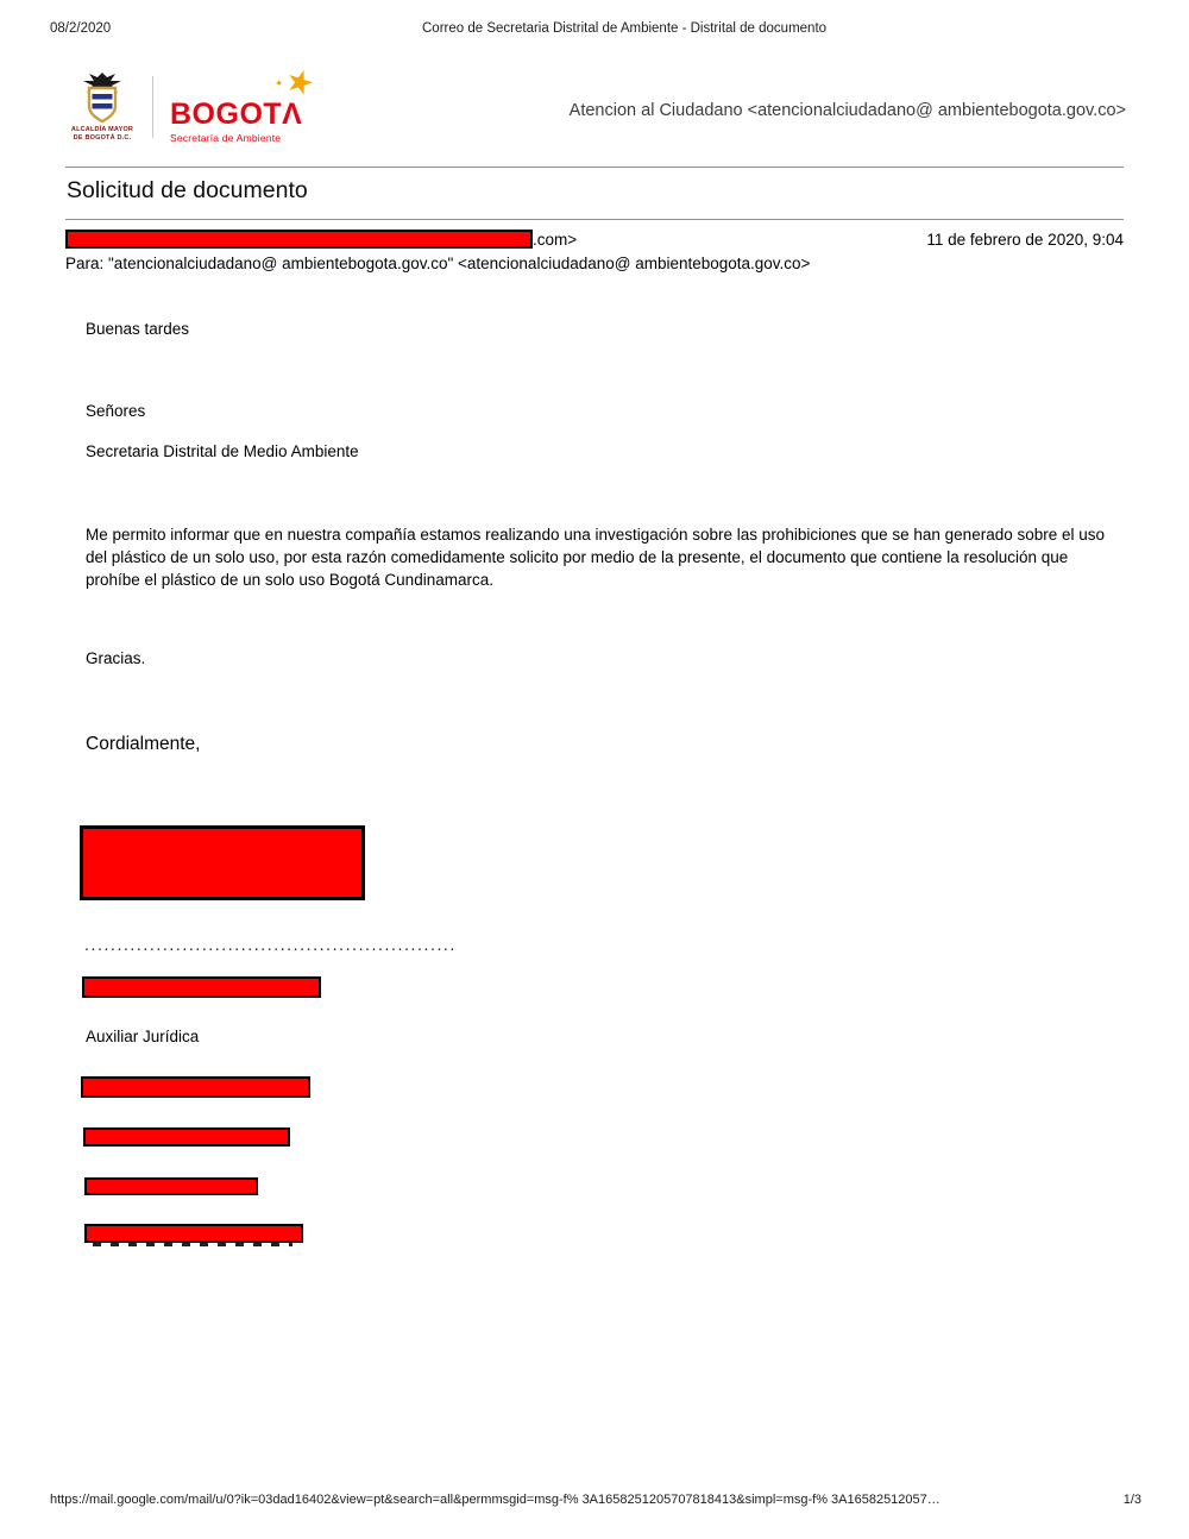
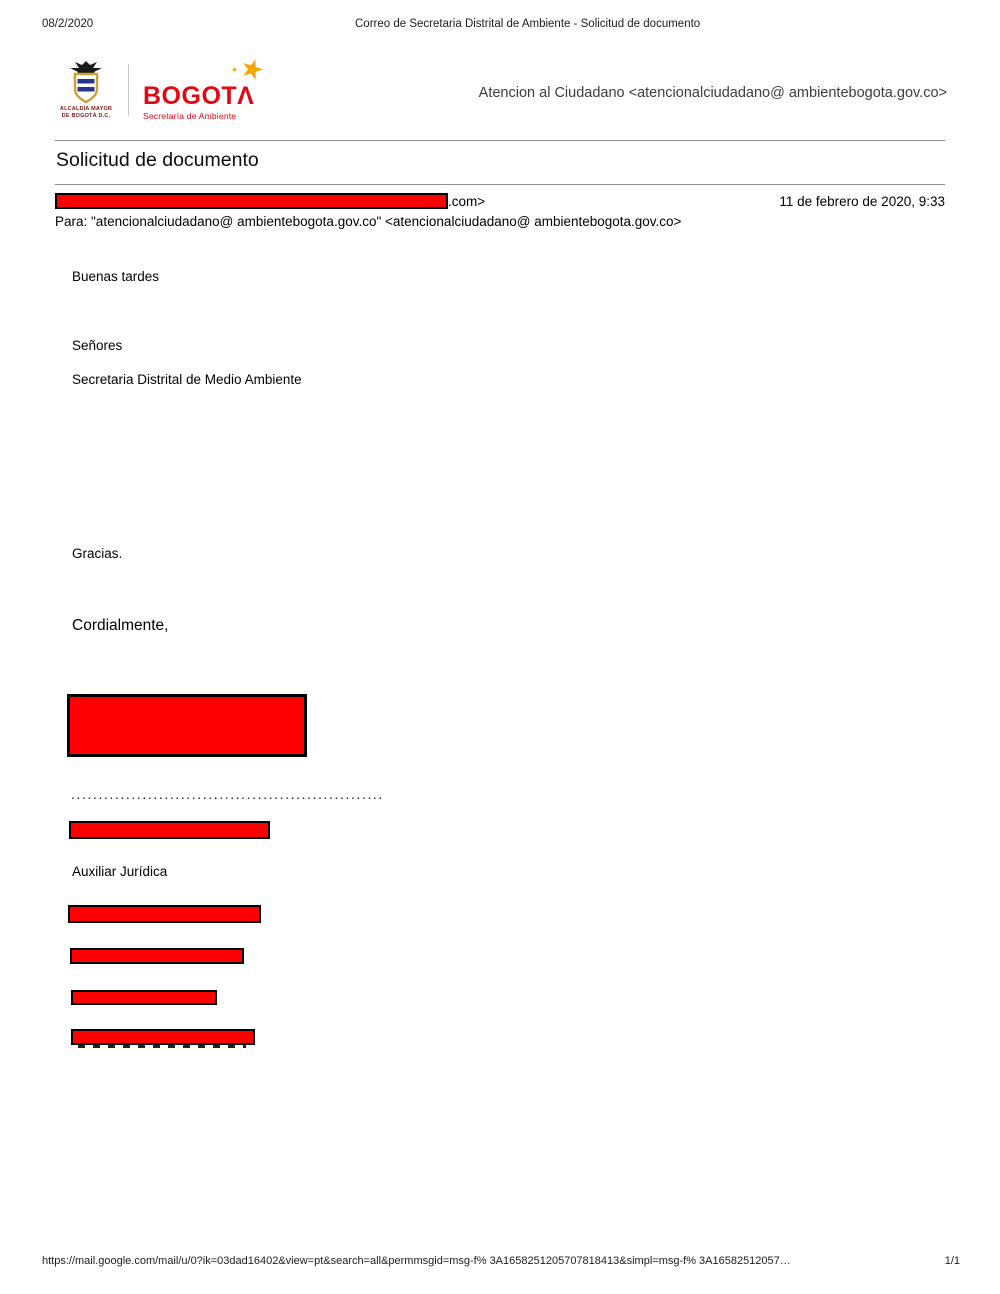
  08/2/2020
- Correo de Secretaria Distrital de Ambiente - Distrital de documento
+ Correo de Secretaria Distrital de Ambiente - Solicitud de documento
  BOGOTΛ
  Secretaría de Ambiente
  Atencion al Ciudadano <atencionalciudadano@ ambientebogota.gov.co>
  Solicitud de documento
  .com>
- 11 de febrero de 2020, 9:04
+ 11 de febrero de 2020, 9:33
  Para: "atencionalciudadano@ ambientebogota.gov.co" <atencionalciudadano@ ambientebogota.gov.co>
  Buenas tardes
  Señores
  Secretaria Distrital de Medio Ambiente
- Me permito informar que en nuestra compañía estamos realizando una investigación sobre las prohibiciones que se han generado sobre el uso del plástico de un solo uso, por esta razón comedidamente solicito por medio de la presente, el documento que contiene la resolución que prohíbe el plástico de un solo uso Bogotá Cundinamarca.
  Gracias.
  Cordialmente,
  .........................................................
  Auxiliar Jurídica
  https://mail.google.com/mail/u/0?ik=03dad16402&view=pt&search=all&permmsgid=msg-f% 3A1658251205707818413&simpl=msg-f% 3A16582512057…
- 1/3
+ 1/1
